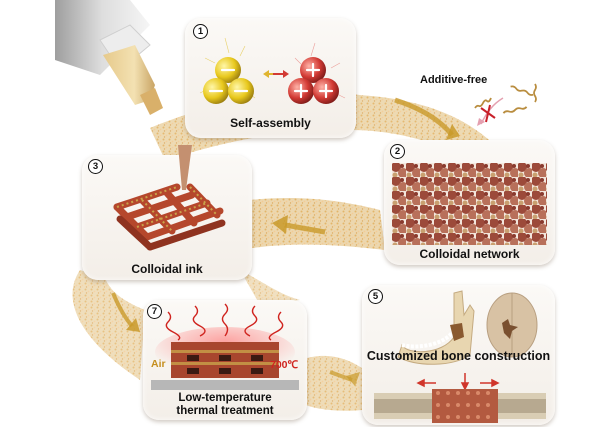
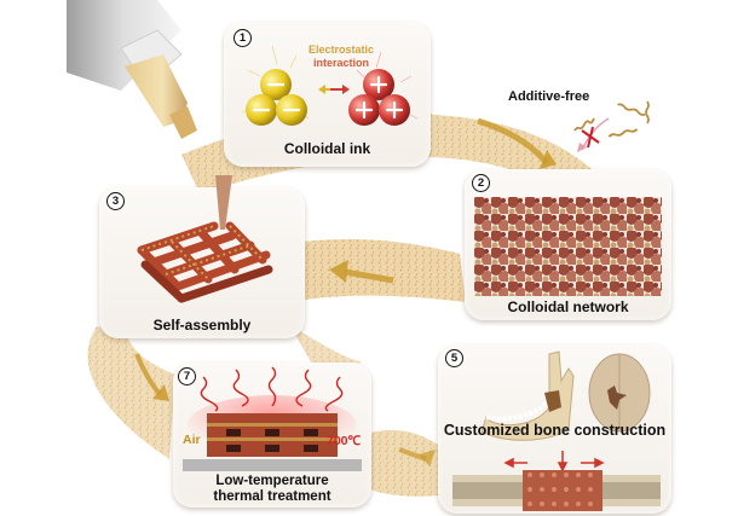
  Additive-free
  1
+ Electrostatic
+ interaction
- Self-assembly
+ Colloidal ink
  2
  Colloidal network
  3
- Colloidal ink
+ Self-assembly
  7
  Air
  700℃
  Low-temperature
  thermal treatment
  5
  Customized bone construction
